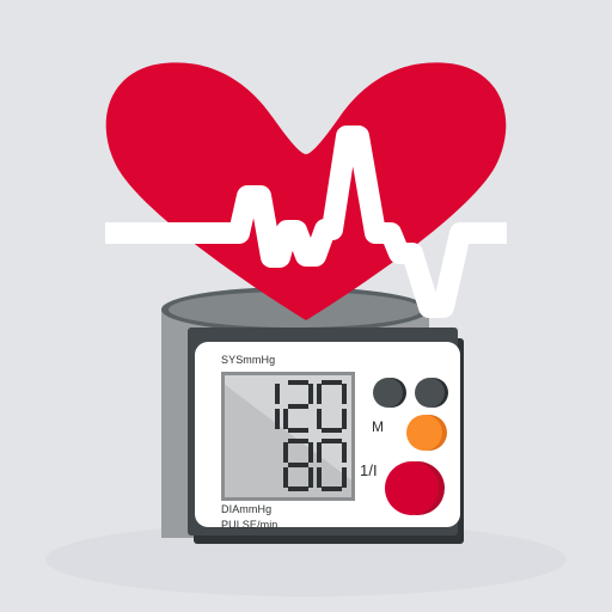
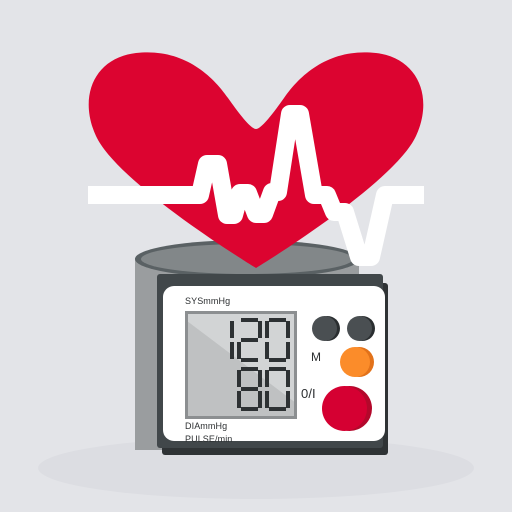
  SYSmmHg
  DIAmmHg
  PULSE/min
  M
- 1/I
+ 0/I
